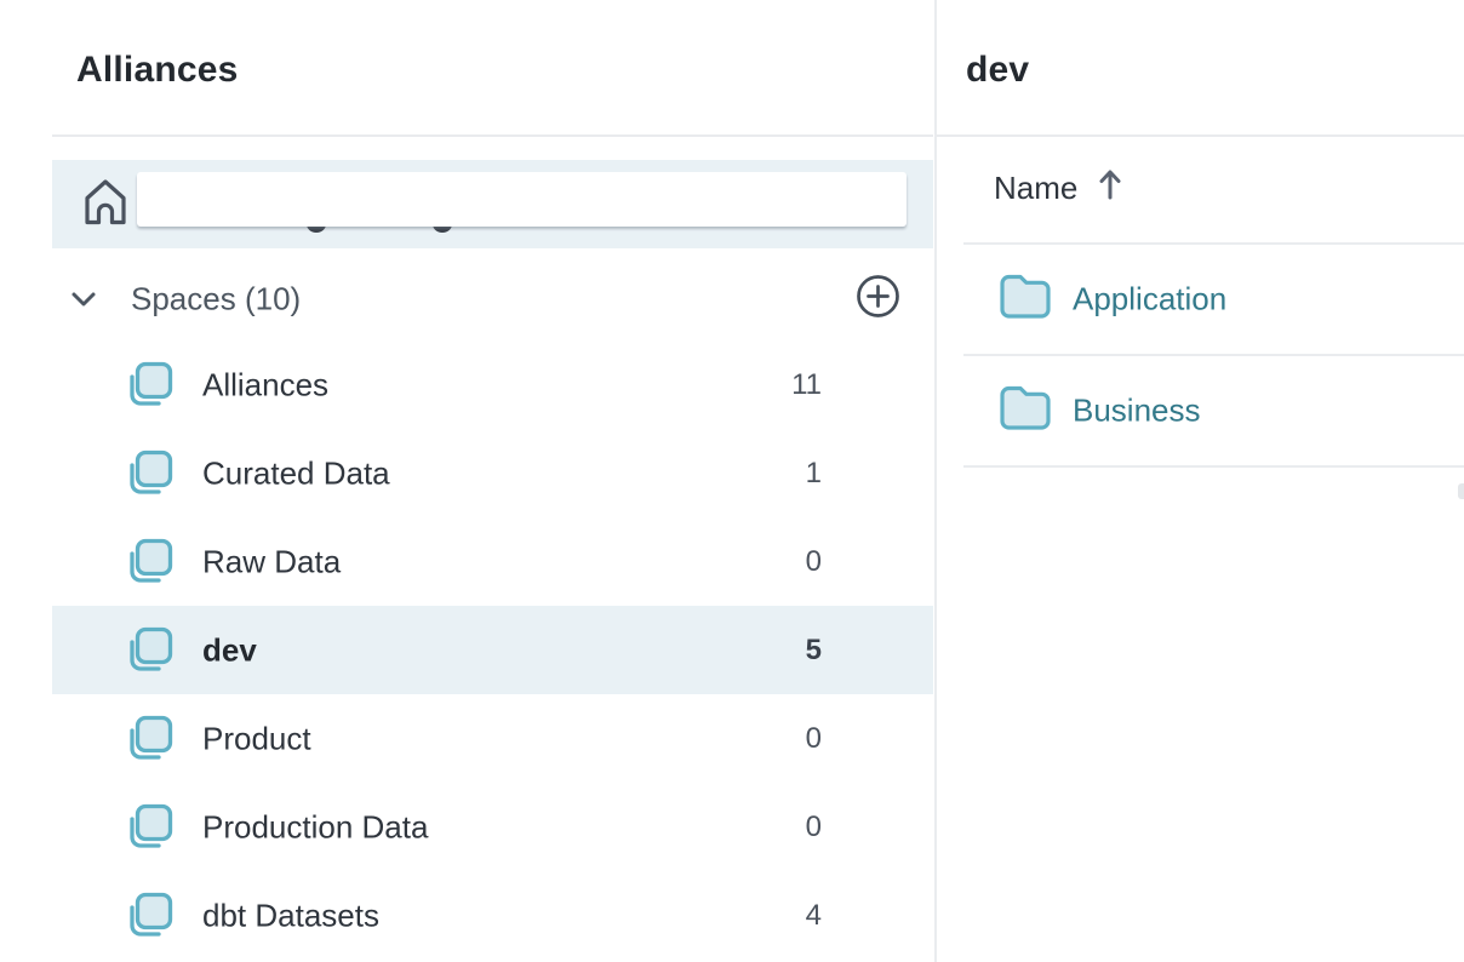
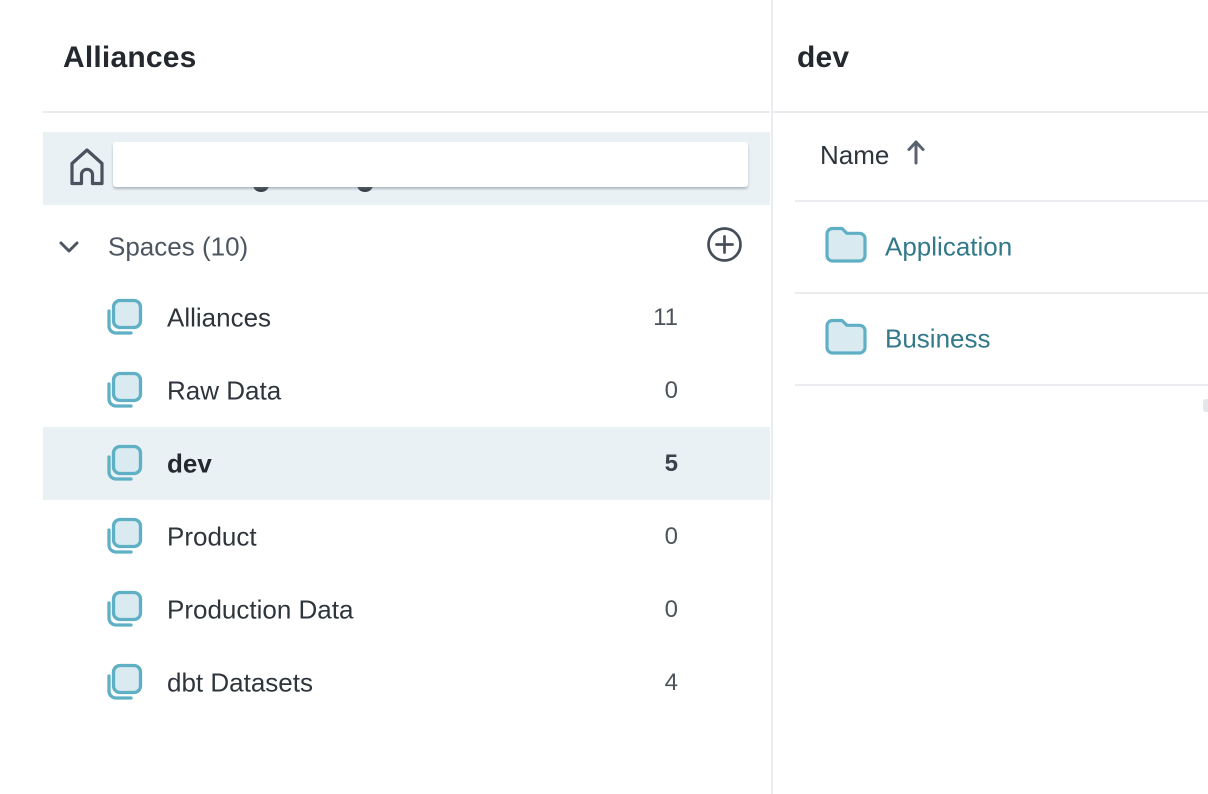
  Alliances
  Spaces (10)
  Alliances
  11
- Curated Data
- 1
  Raw Data
  0
  dev
  5
  Product
  0
  Production Data
  0
  dbt Datasets
  4
  dev
  Name
  Application
  Business
